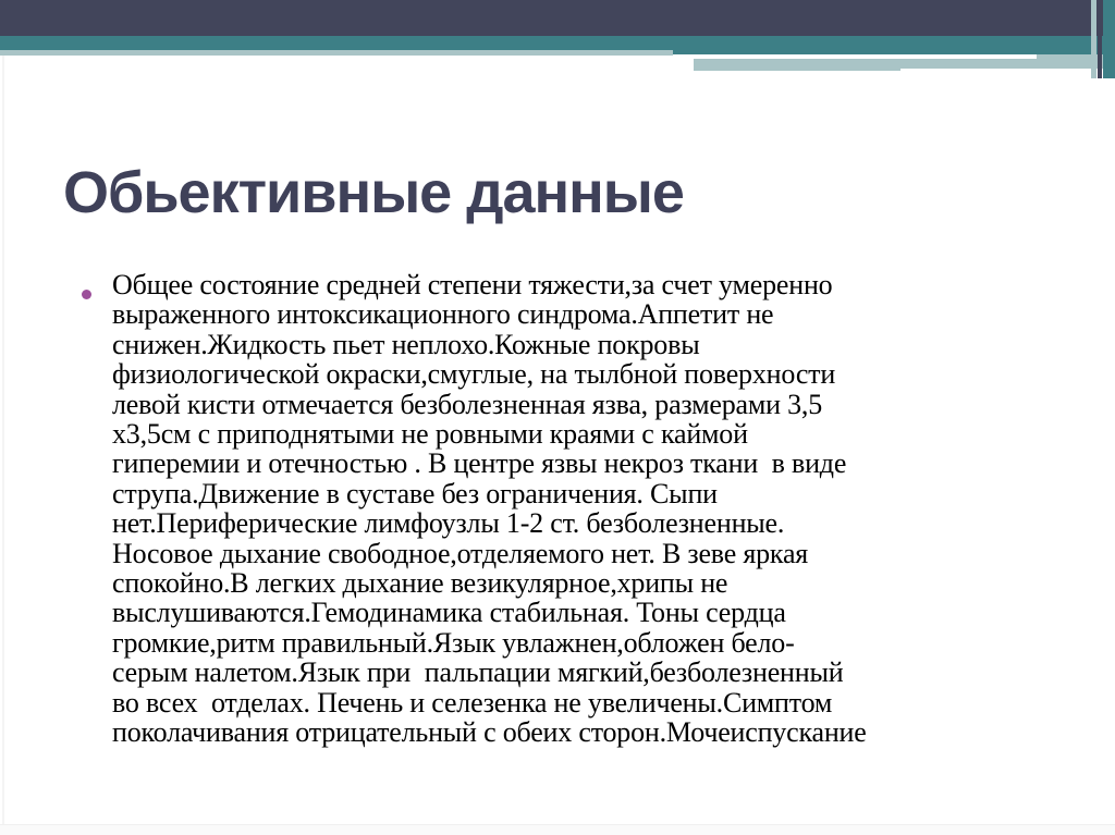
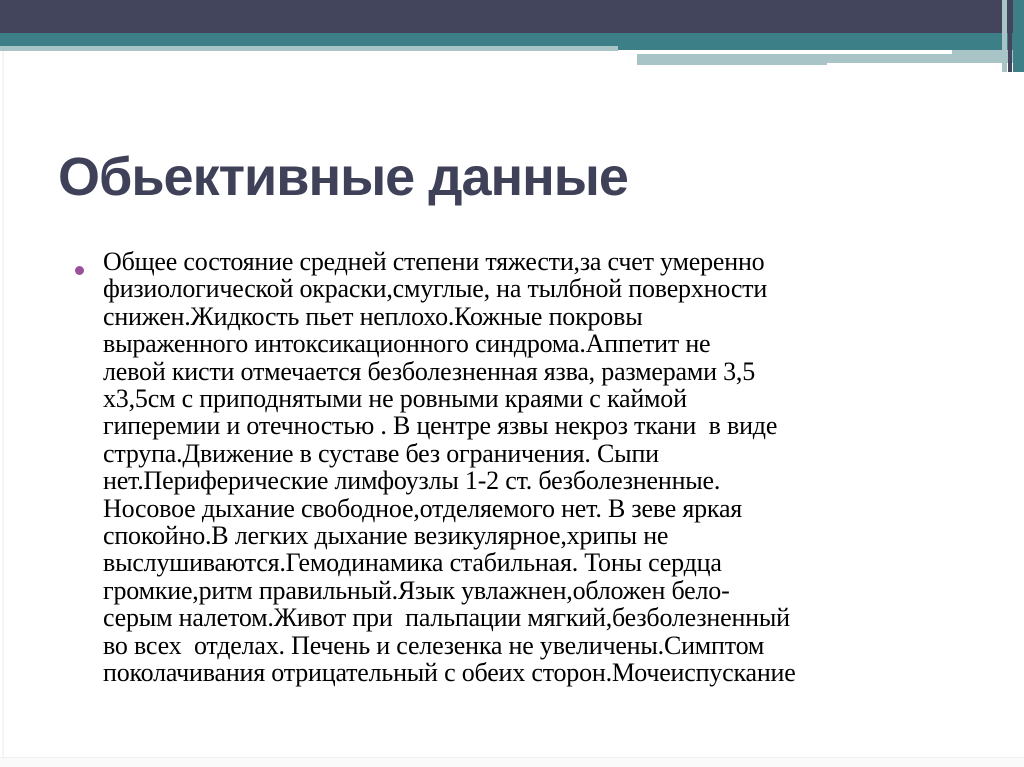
  Обьективные данные
  Общее состояние средней степени тяжести,за счет умеренно
- выраженного интоксикационного синдрома.Аппетит не
+ физиологической окраски,смуглые, на тылбной поверхности
  снижен.Жидкость пьет неплохо.Кожные покровы
- физиологической окраски,смуглые, на тылбной поверхности
+ выраженного интоксикационного синдрома.Аппетит не
  левой кисти отмечается безболезненная язва, размерами 3,5
  х3,5см с приподнятыми не ровными краями с каймой
  гиперемии и отечностью . В центре язвы некроз ткани в виде
  струпа.Движение в суставе без ограничения. Сыпи
  нет.Периферические лимфоузлы 1-2 ст. безболезненные.
  Носовое дыхание свободное,отделяемого нет. В зеве яркая
  спокойно.В легких дыхание везикулярное,хрипы не
  выслушиваются.Гемодинамика стабильная. Тоны сердца
  громкие,ритм правильный.Язык увлажнен,обложен бело-
- серым налетом.Язык при пальпации мягкий,безболезненный
+ серым налетом.Живот при пальпации мягкий,безболезненный
  во всех отделах. Печень и селезенка не увеличены.Симптом
  поколачивания отрицательный с обеих сторон.Мочеиспускание
